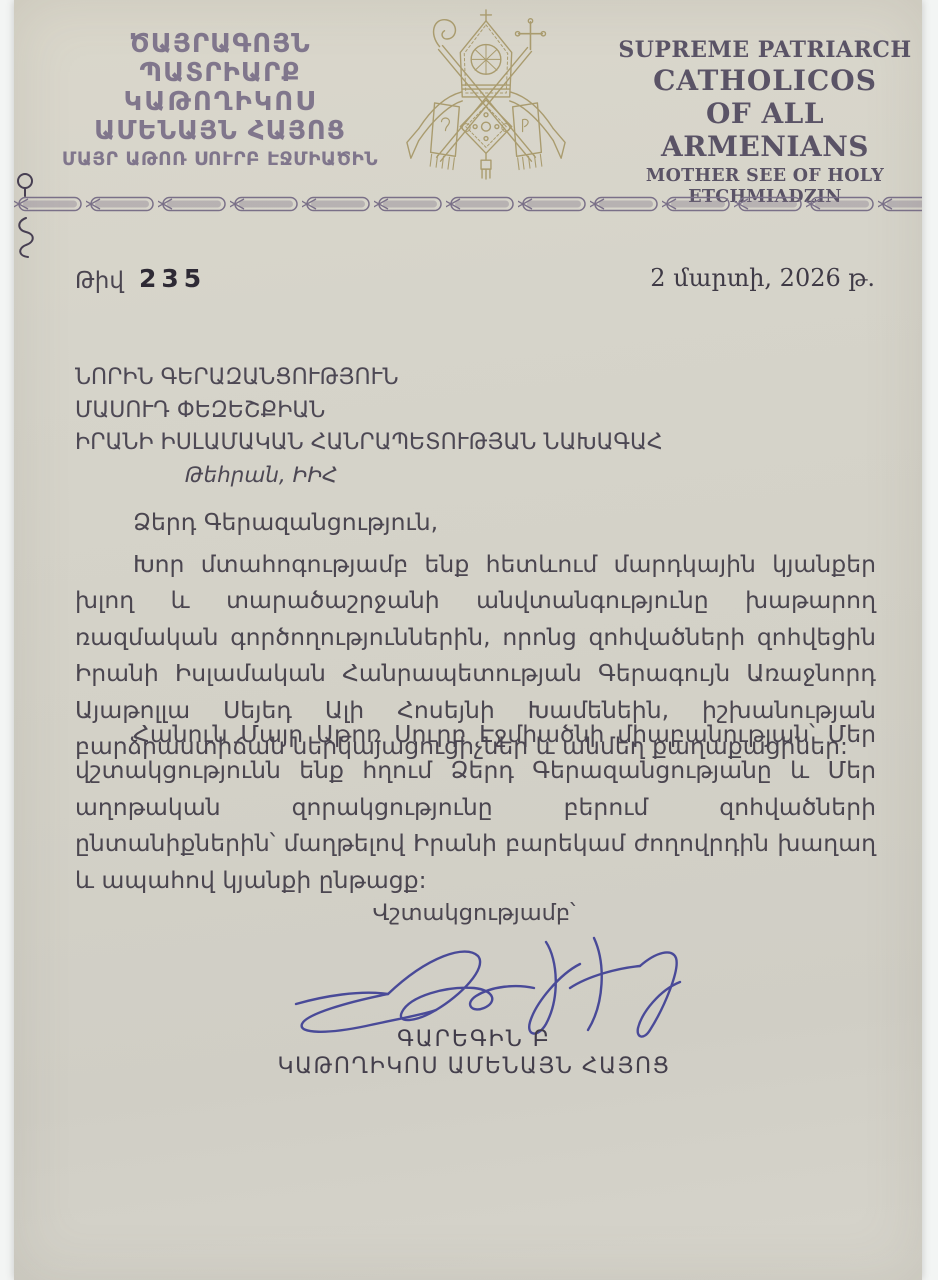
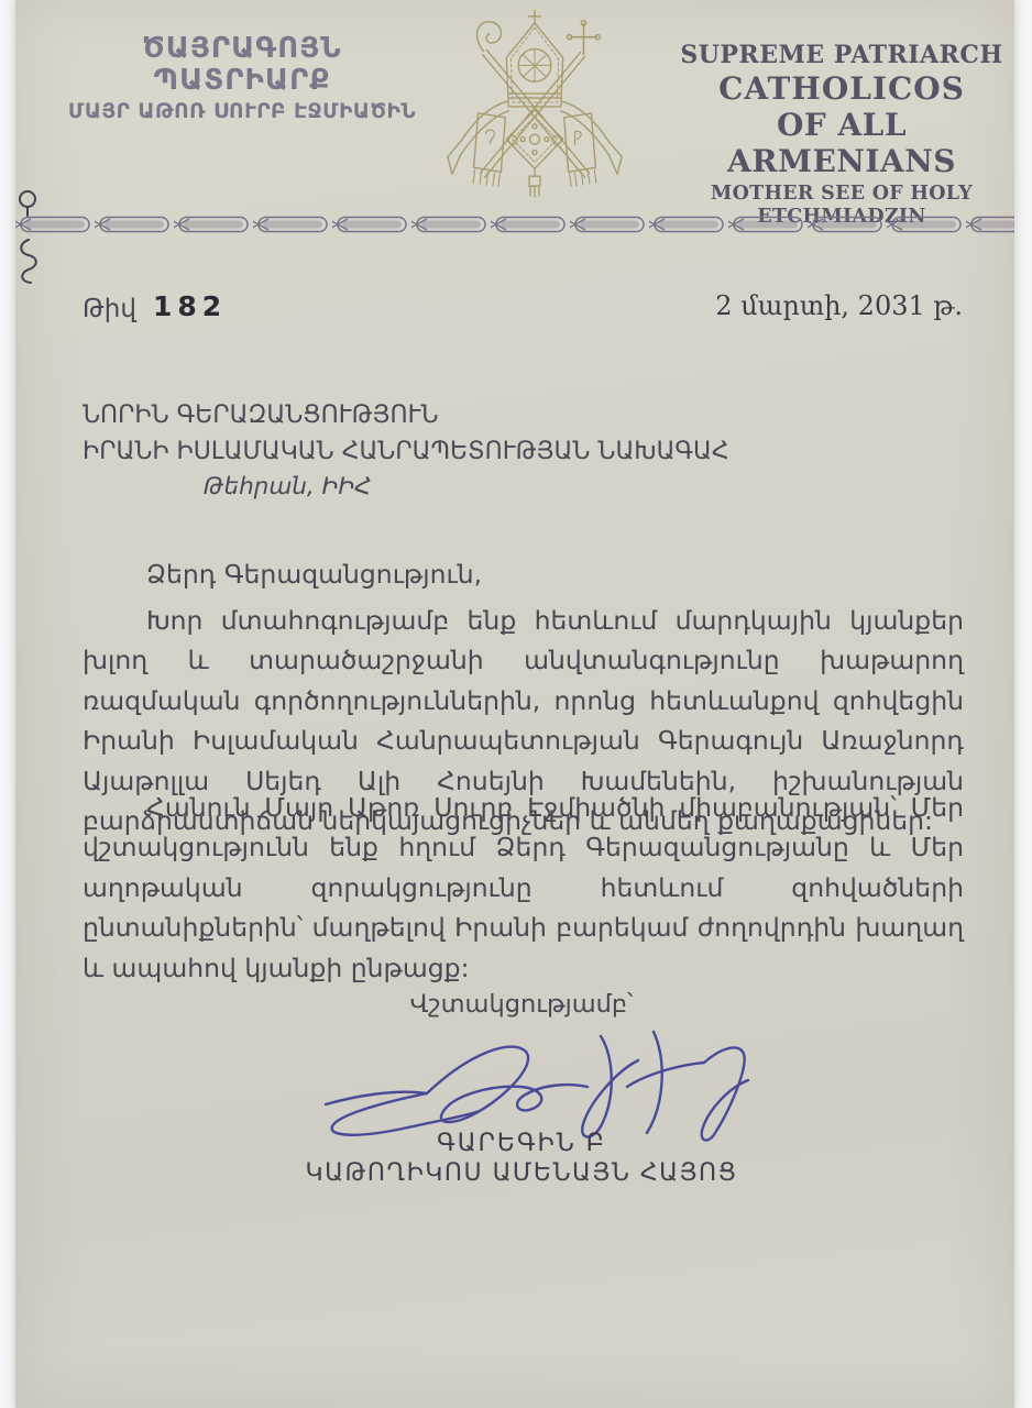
  ԾԱՅՐԱԳՈՅՆ ՊԱՏՐԻԱՐՔ
- ԿԱԹՈՂԻԿՈՍ
- ԱՄԵՆԱՅՆ ՀԱՅՈՑ
  ՄԱՅՐ ԱԹՈՌ ՍՈՒՐԲ ԷՋՄԻԱԾԻՆ
  SUPREME PATRIARCH
  CATHOLICOS
  OF ALL ARMENIANS
  Թիվ
- 235
+ 182
- 2 մարտի, 2026 թ.
+ 2 մարտի, 2031 թ.
  ՆՈՐԻՆ ԳԵՐԱԶԱՆՑՈՒԹՅՈՒՆ
- ՄԱՍՈՒԴ ՓԵԶԵՇՔԻԱՆ
  ԻՐԱՆԻ ԻՍԼԱՄԱԿԱՆ ՀԱՆՐԱՊԵՏՈՒԹՅԱՆ ՆԱԽԱԳԱՀ
  Թեհրան, ԻԻՀ
  Ձերդ Գերազանցություն,
- Խոր մտահոգությամբ ենք հետևում մարդկային կյանքեր խլող և տարածաշրջանի անվտանգությունը խաթարող ռազմական գործողություններին, որոնց զոհվածների զոհվեցին Իրանի Իսլամական Հանրապետության Գերագույն Առաջնորդ Այաթոլլա Սեյեդ Ալի Հոսեյնի Խամենեին, իշխանության բարձրաստիճան ներկայացուցիչներ և անմեղ քաղաքացիներ:
+ Խոր մտահոգությամբ ենք հետևում մարդկային կյանքեր խլող և տարածաշրջանի անվտանգությունը խաթարող ռազմական գործողություններին, որոնց հետևանքով զոհվեցին Իրանի Իսլամական Հանրապետության Գերագույն Առաջնորդ Այաթոլլա Սեյեդ Ալի Հոսեյնի Խամենեին, իշխանության բարձրաստիճան ներկայացուցիչներ և անմեղ քաղաքացիներ:
- Հանուն Մայր Աթոռ Սուրբ Էջմիածնի միաբանության՝ Մեր վշտակցությունն ենք հղում Ձերդ Գերազանցությանը և Մեր աղոթական զորակցությունը բերում զոհվածների ընտանիքներին՝ մաղթելով Իրանի բարեկամ ժողովրդին խաղաղ և ապահով կյանքի ընթացք:
+ Հանուն Մայր Աթոռ Սուրբ Էջմիածնի միաբանության՝ Մեր վշտակցությունն ենք հղում Ձերդ Գերազանցությանը և Մեր աղոթական զորակցությունը հետևում զոհվածների ընտանիքներին՝ մաղթելով Իրանի բարեկամ ժողովրդին խաղաղ և ապահով կյանքի ընթացք:
  Վշտակցությամբ՝
  ԳԱՐԵԳԻՆ Բ
  ԿԱԹՈՂԻԿՈՍ ԱՄԵՆԱՅՆ ՀԱՅՈՑ
